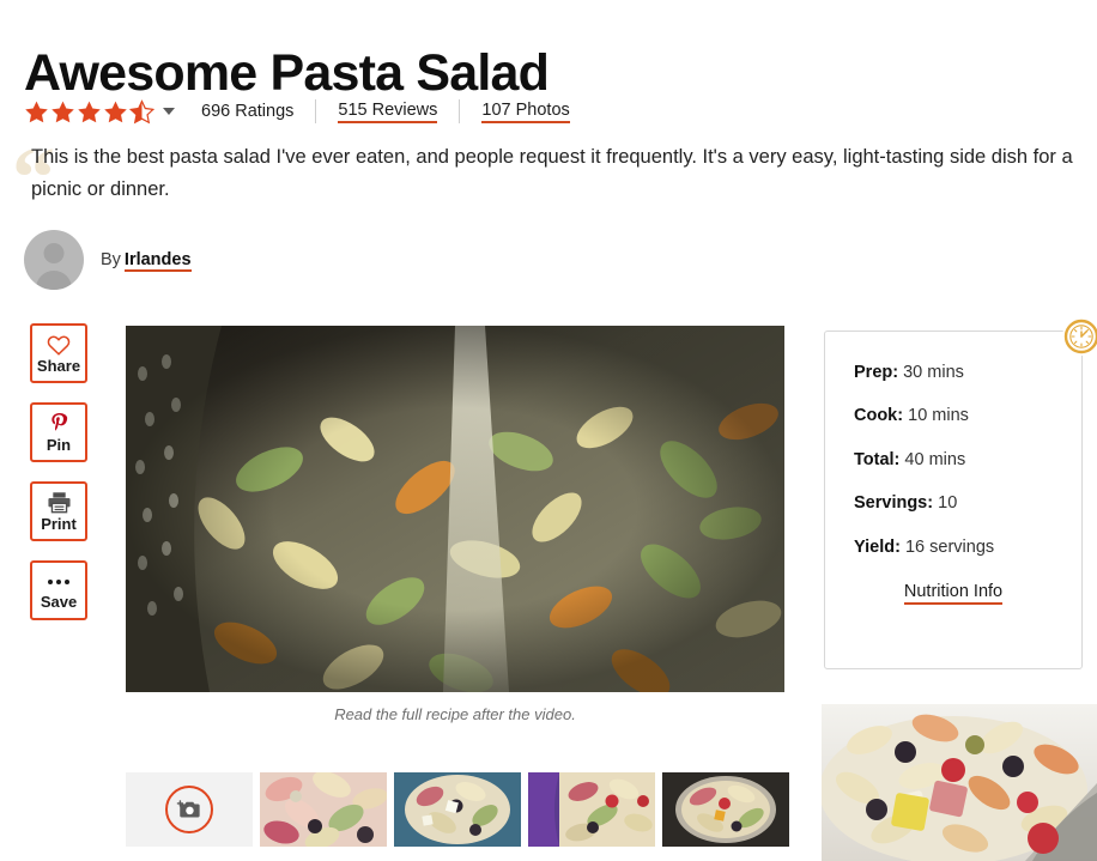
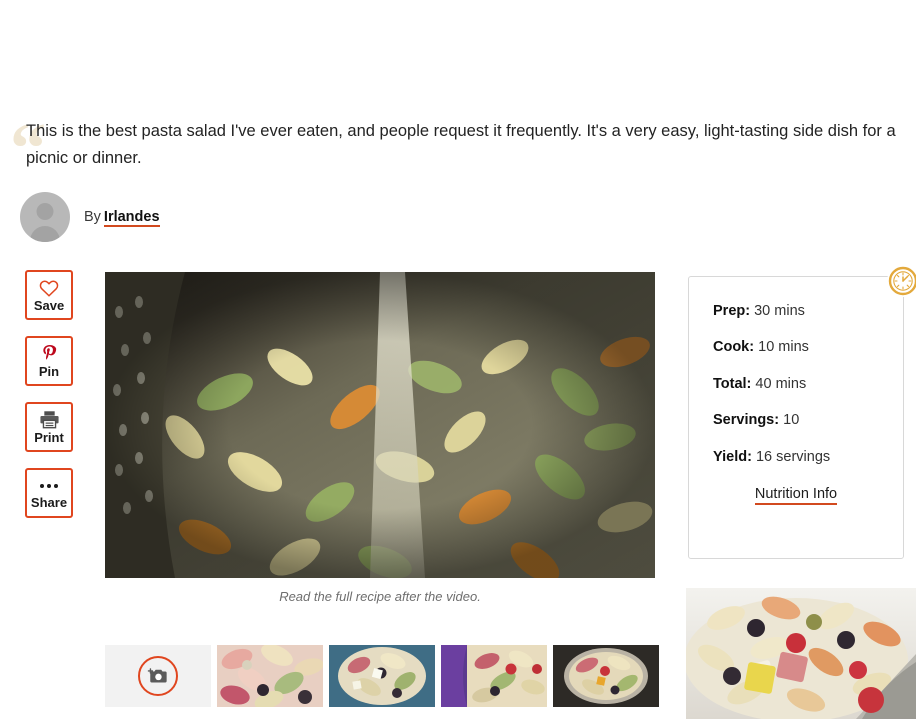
- Awesome Pasta Salad
- 696 Ratings
- 515 Reviews
- 107 Photos
  “
  This is the best pasta salad I've ever eaten, and people request it frequently. It's a very easy, light-tasting side dish for a picnic or dinner.
  By Irlandes
- Share
+ Save
  Pin
  Print
- Save
+ Share
  Read the full recipe after the video.
  Prep: 30 mins
  Cook: 10 mins
  Total: 40 mins
  Servings: 10
  Yield: 16 servings
  Nutrition Info
